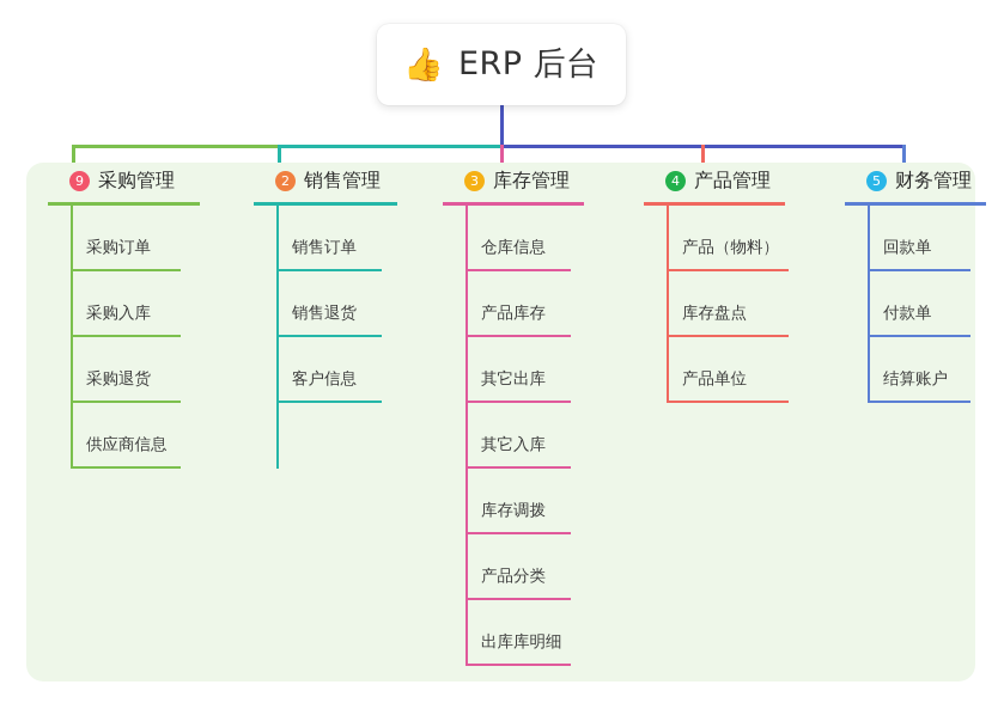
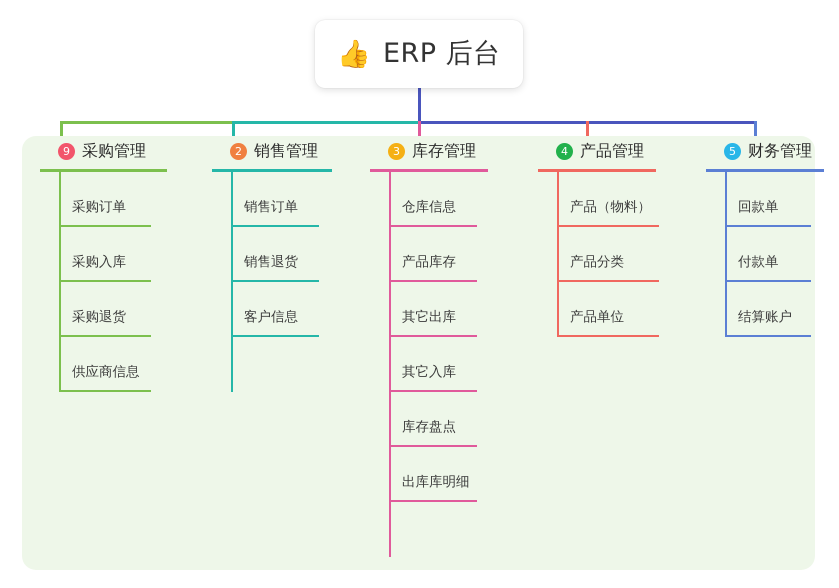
  👍
  ERP 后台
  9
  采购管理
  采购订单
  采购入库
  采购退货
  供应商信息
  2
  销售管理
  销售订单
  销售退货
  客户信息
  3
  库存管理
  仓库信息
  产品库存
  其它出库
  其它入库
- 库存调拨
- 产品分类
+ 库存盘点
  出库库明细
  4
  产品管理
  产品（物料）
- 库存盘点
+ 产品分类
  产品单位
  5
  财务管理
  回款单
  付款单
  结算账户
